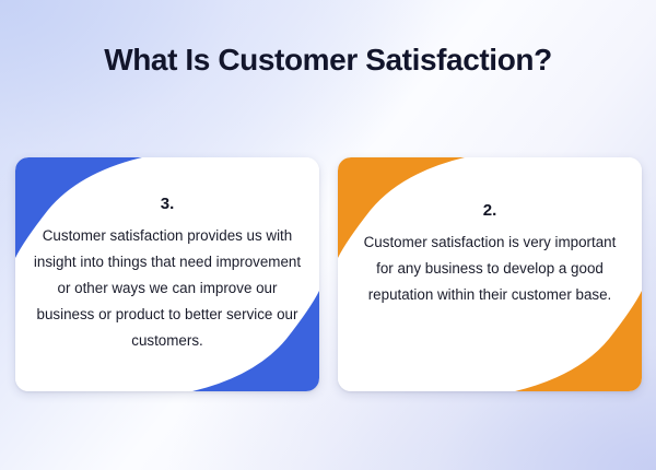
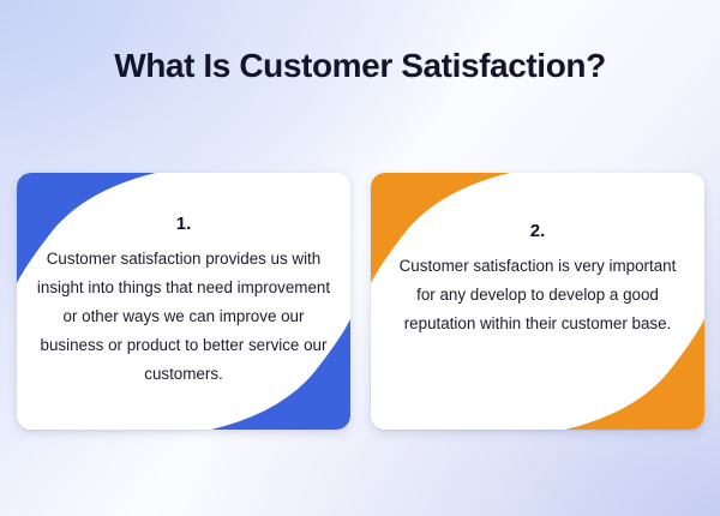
  What Is Customer Satisfaction?
- 3.
+ 1.
  Customer satisfaction provides us with insight into things that need improvement or other ways we can improve our business or product to better service our customers.
  2.
- Customer satisfaction is very important for any business to develop a good reputation within their customer base.
+ Customer satisfaction is very important for any develop to develop a good reputation within their customer base.
